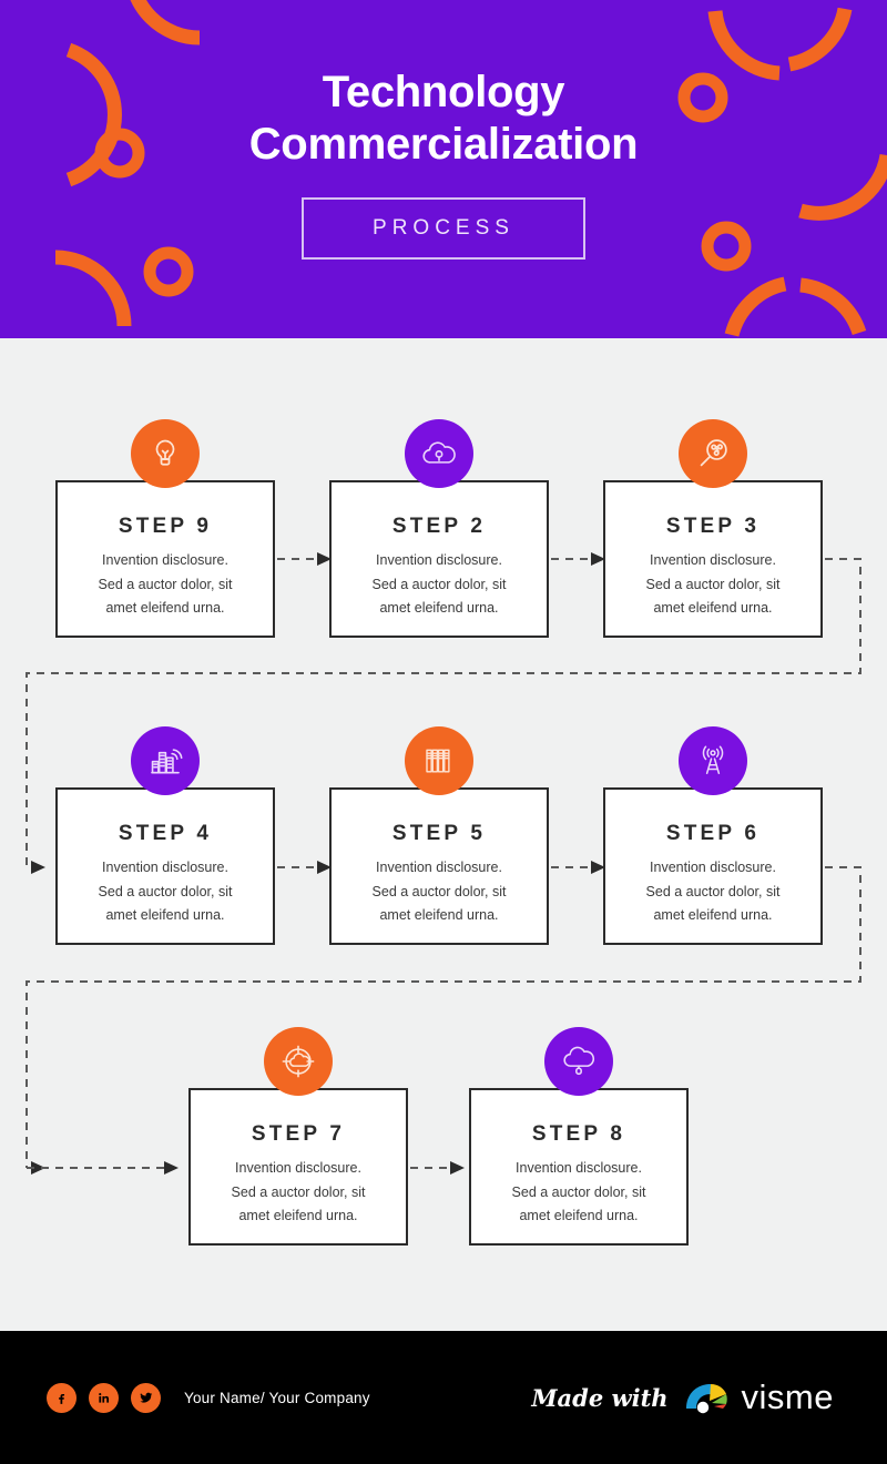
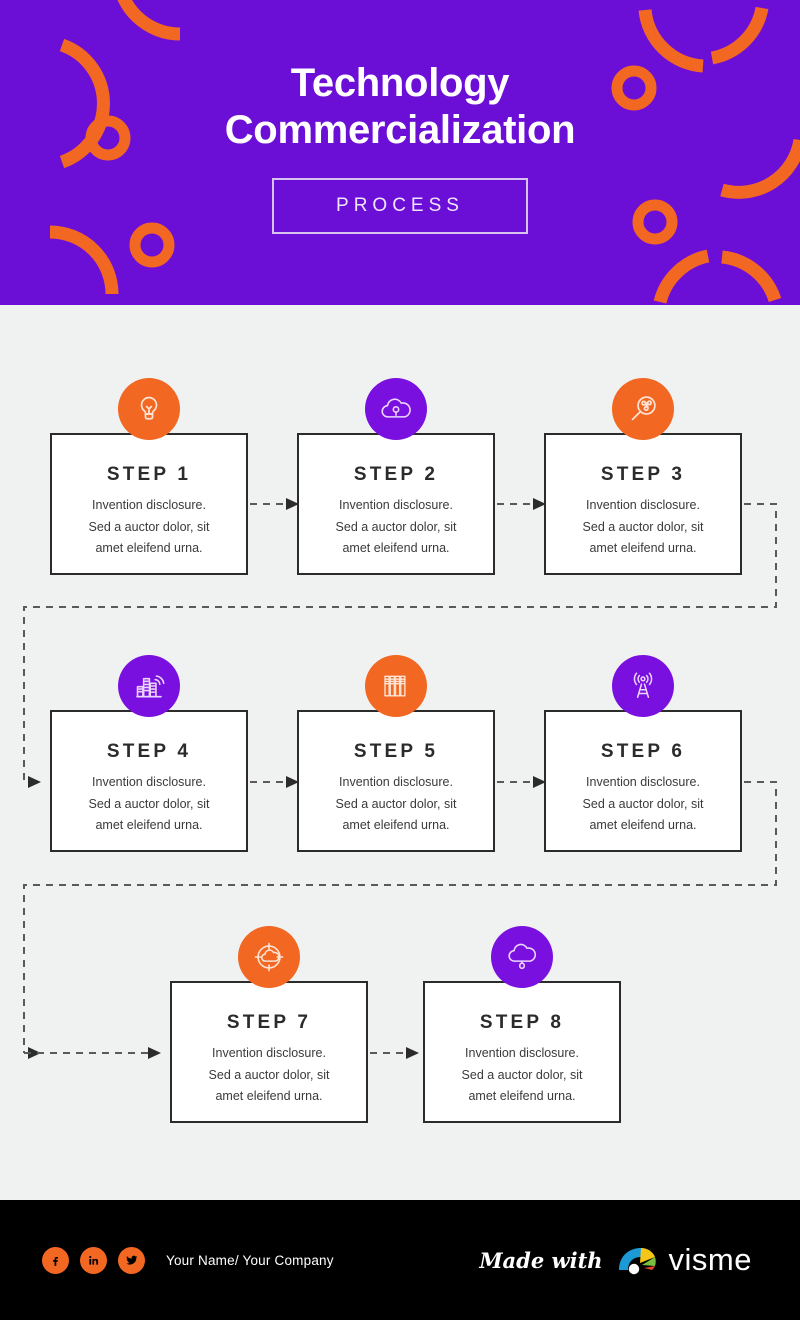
  Technology
  Commercialization
  PROCESS
- STEP 9
+ STEP 1
  Invention disclosure.
  Sed a auctor dolor, sit
  amet eleifend urna.
  STEP 2
  Invention disclosure.
  Sed a auctor dolor, sit
  amet eleifend urna.
  STEP 3
  Invention disclosure.
  Sed a auctor dolor, sit
  amet eleifend urna.
  STEP 4
  Invention disclosure.
  Sed a auctor dolor, sit
  amet eleifend urna.
  STEP 5
  Invention disclosure.
  Sed a auctor dolor, sit
  amet eleifend urna.
  STEP 6
  Invention disclosure.
  Sed a auctor dolor, sit
  amet eleifend urna.
  STEP 7
  Invention disclosure.
  Sed a auctor dolor, sit
  amet eleifend urna.
  STEP 8
  Invention disclosure.
  Sed a auctor dolor, sit
  amet eleifend urna.
  Your Name/ Your Company
  Made with
  visme
